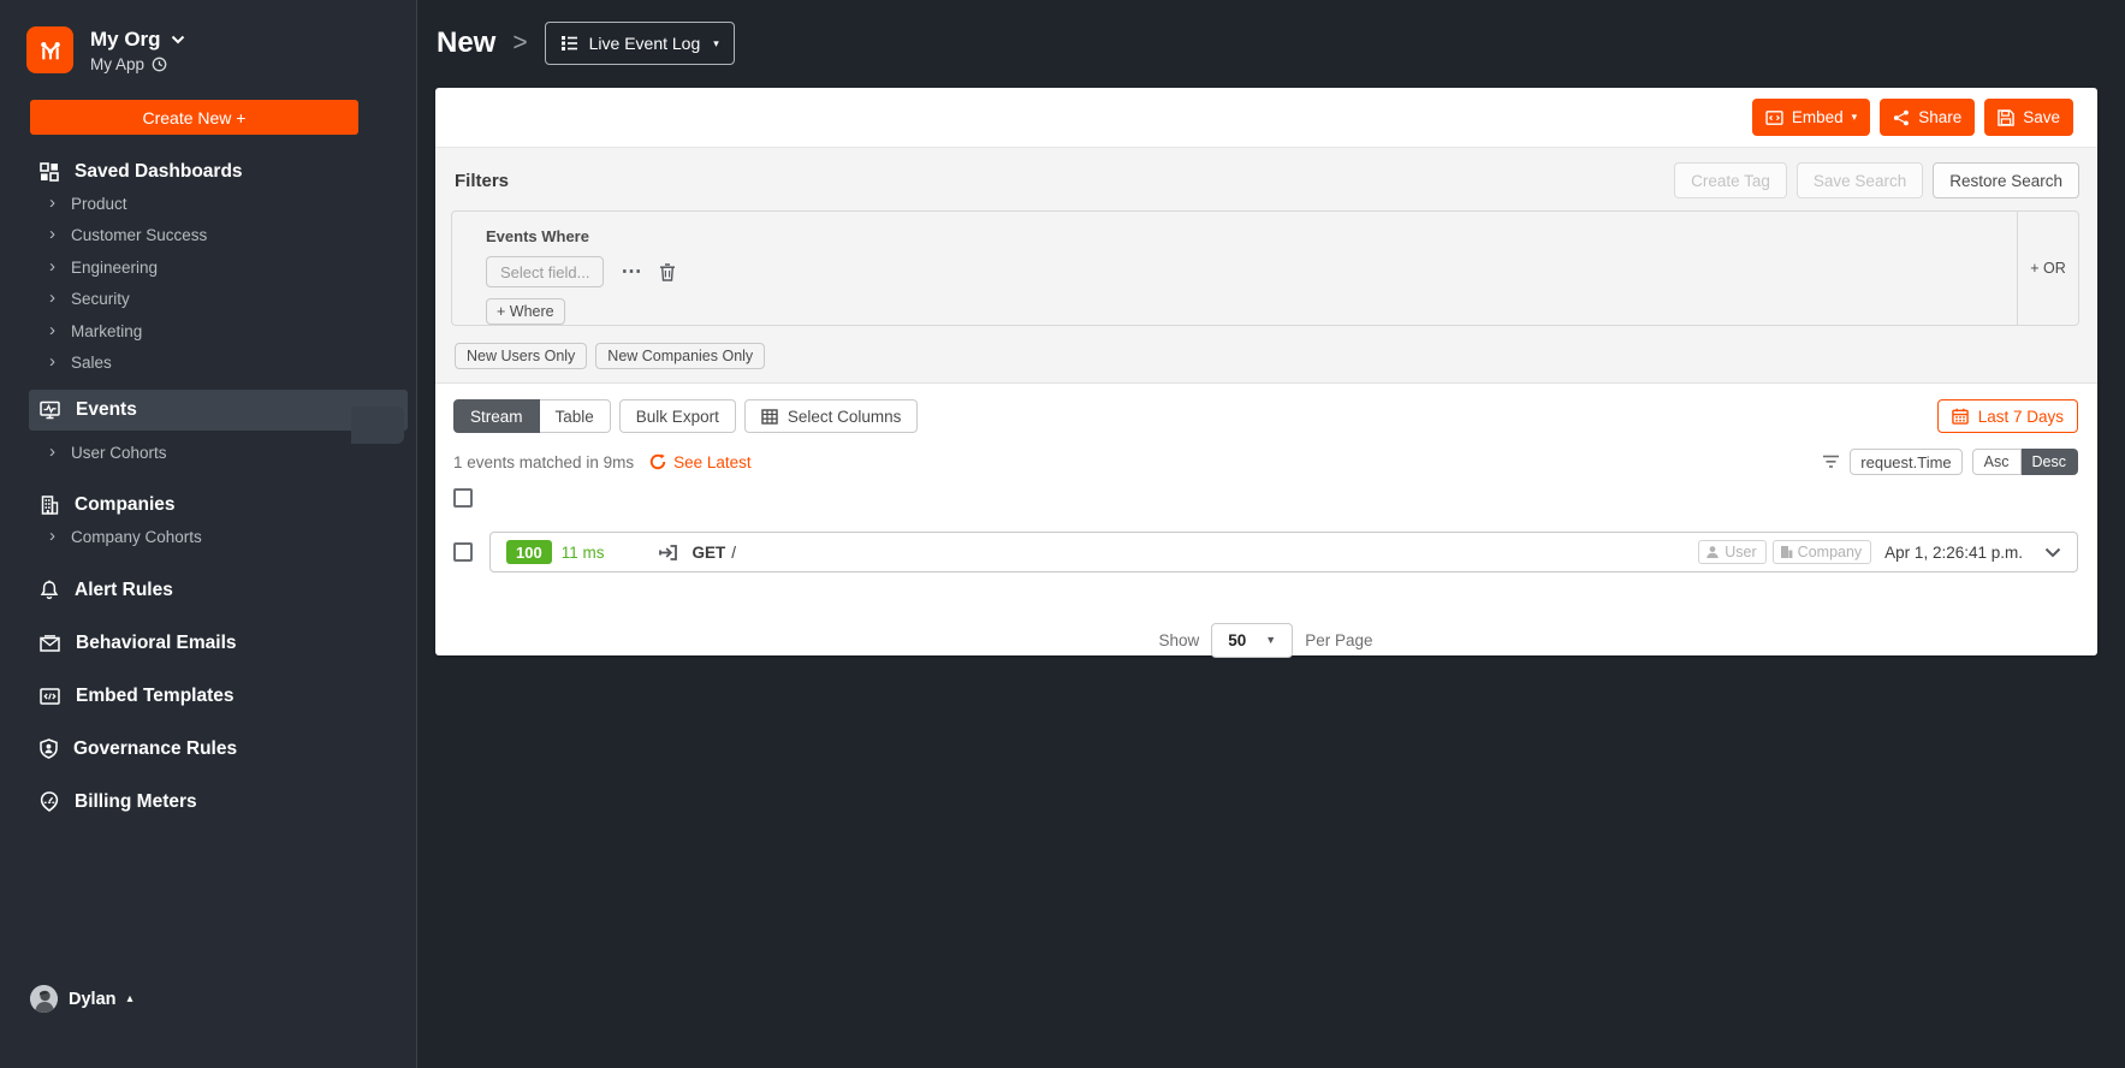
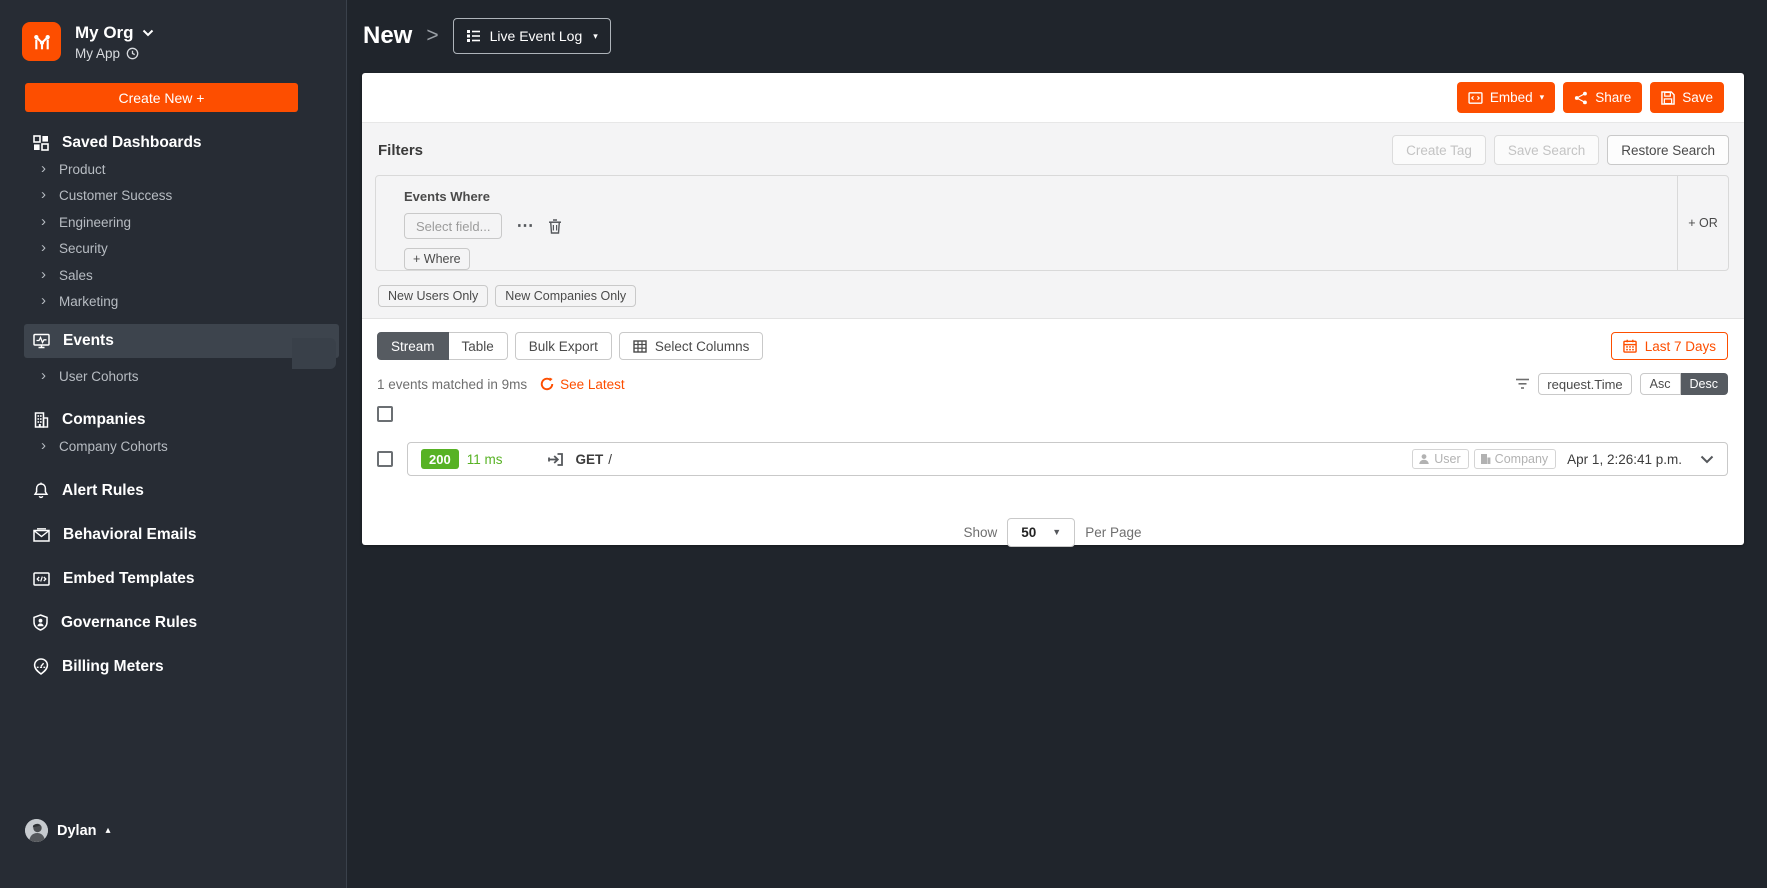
  My Org
  My App
  Create New +
  Saved Dashboards
  ›
  Product
  ›
  Customer Success
  ›
  Engineering
  ›
  Security
  ›
- Marketing
+ Sales
  ›
- Sales
+ Marketing
  Events
  ›
  User Cohorts
  Companies
  ›
  Company Cohorts
  Alert Rules
  Behavioral Emails
  Embed Templates
  Governance Rules
  Billing Meters
  Dylan
  ▴
  New
  >
  Live Event Log
  ▾
  Embed
  ▾
  Share
  Save
  Filters
  Create Tag
  Save Search
  Restore Search
  Events Where
  Select field...
  ⋯
  + Where
  + OR
  New Users Only
  New Companies Only
  Stream
  Table
  Bulk Export
  Select Columns
  Last 7 Days
  1 events matched in 9ms
  See Latest
  request.Time
  Asc
  Desc
- 100
+ 200
  11 ms
  GET
  /
  User
  Company
  Apr 1, 2:26:41 p.m.
  Show
  50
  ▼
  Per Page
